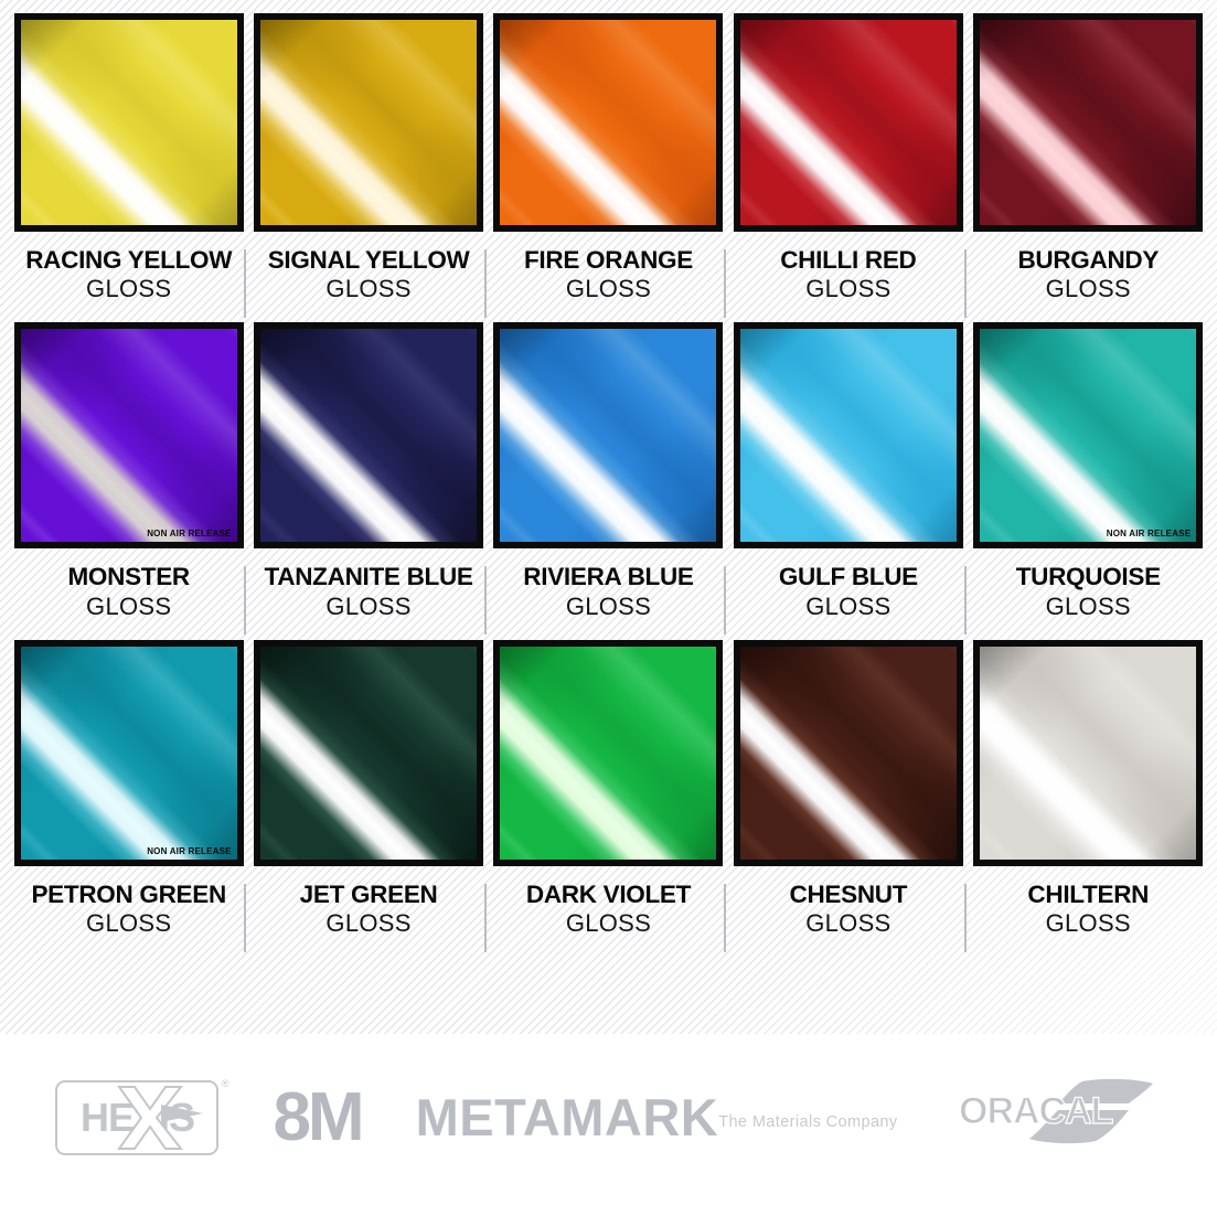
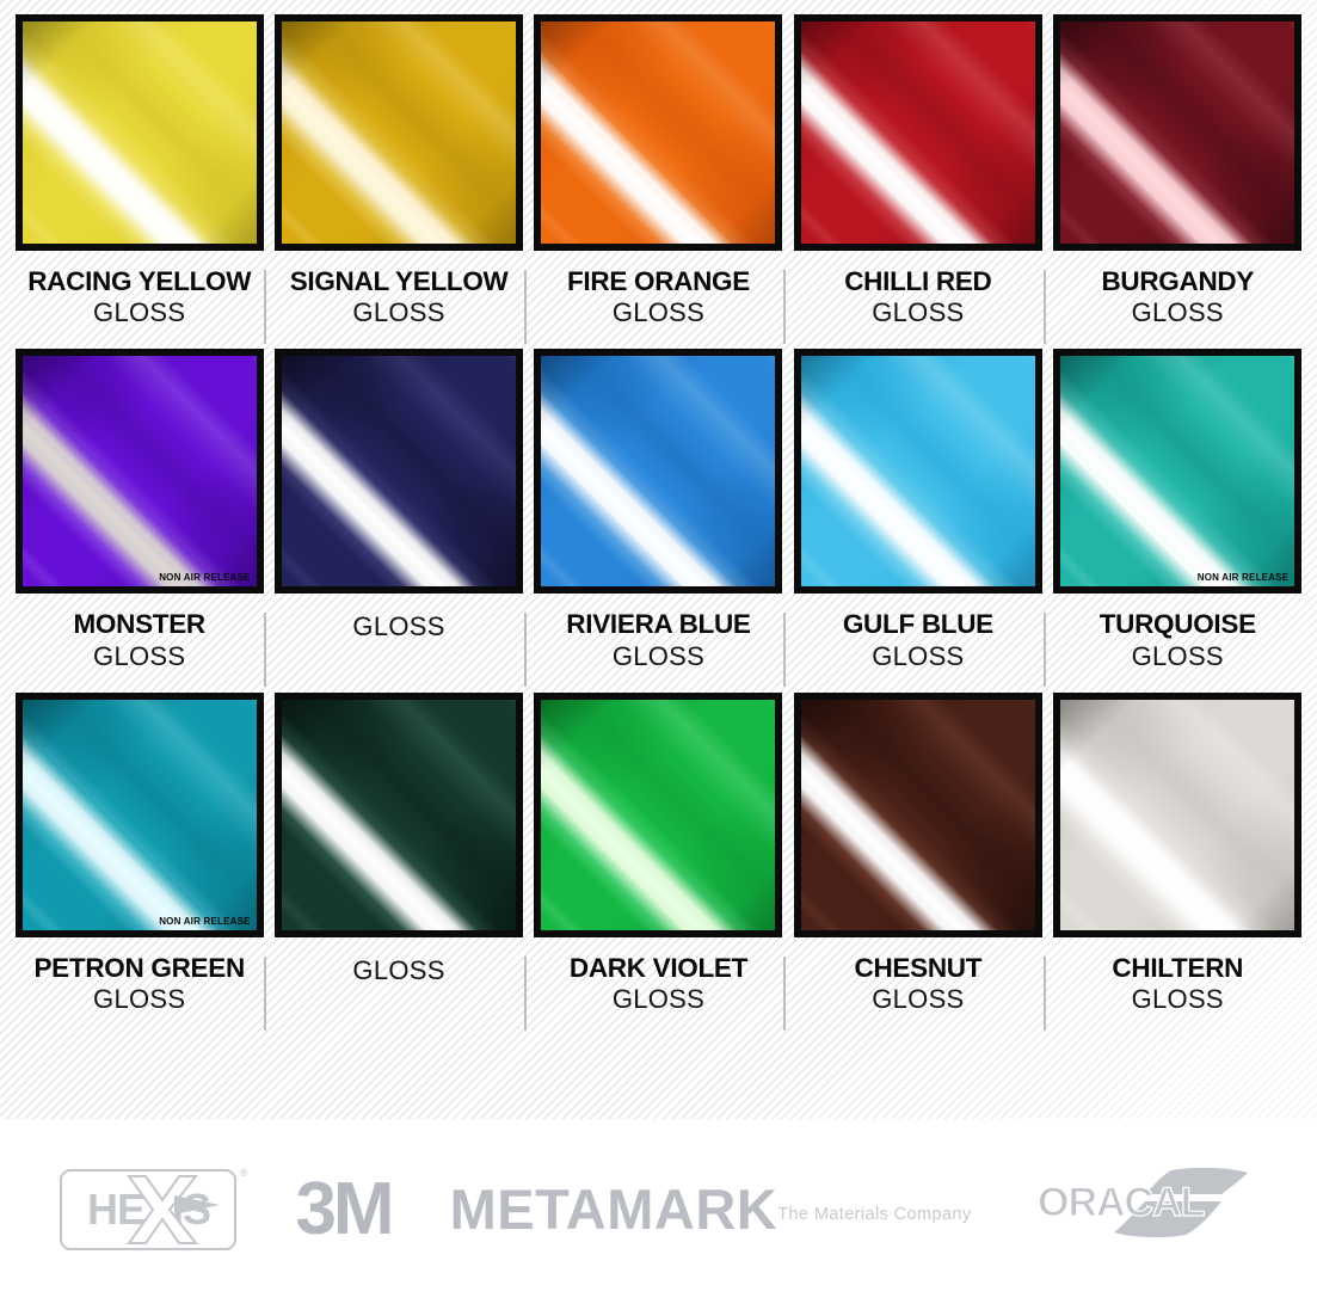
  RACING YELLOW
  GLOSS
  SIGNAL YELLOW
  GLOSS
  FIRE ORANGE
  GLOSS
  CHILLI RED
  GLOSS
  BURGANDY
  GLOSS
  NON AIR RELEASE
  MONSTER
  GLOSS
- TANZANITE BLUE
  GLOSS
  RIVIERA BLUE
  GLOSS
  GULF BLUE
  GLOSS
  NON AIR RELEASE
  TURQUOISE
  GLOSS
  NON AIR RELEASE
  PETRON GREEN
  GLOSS
- JET GREEN
  GLOSS
  DARK VIOLET
  GLOSS
  CHESNUT
  GLOSS
  CHILTERN
  GLOSS
  ®
- 8M
+ 3M
  METAMARK
  The Materials Company
  ORACAL
